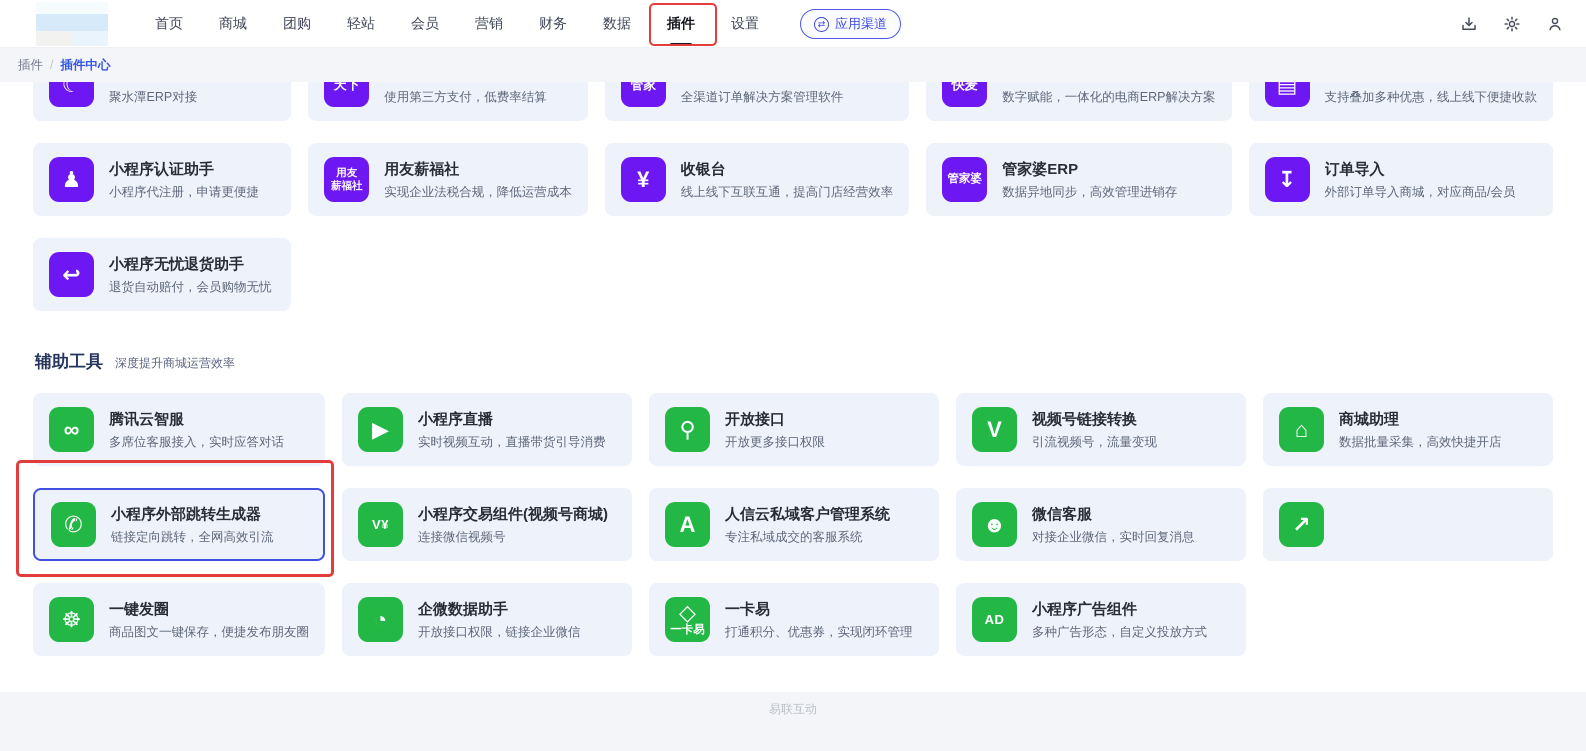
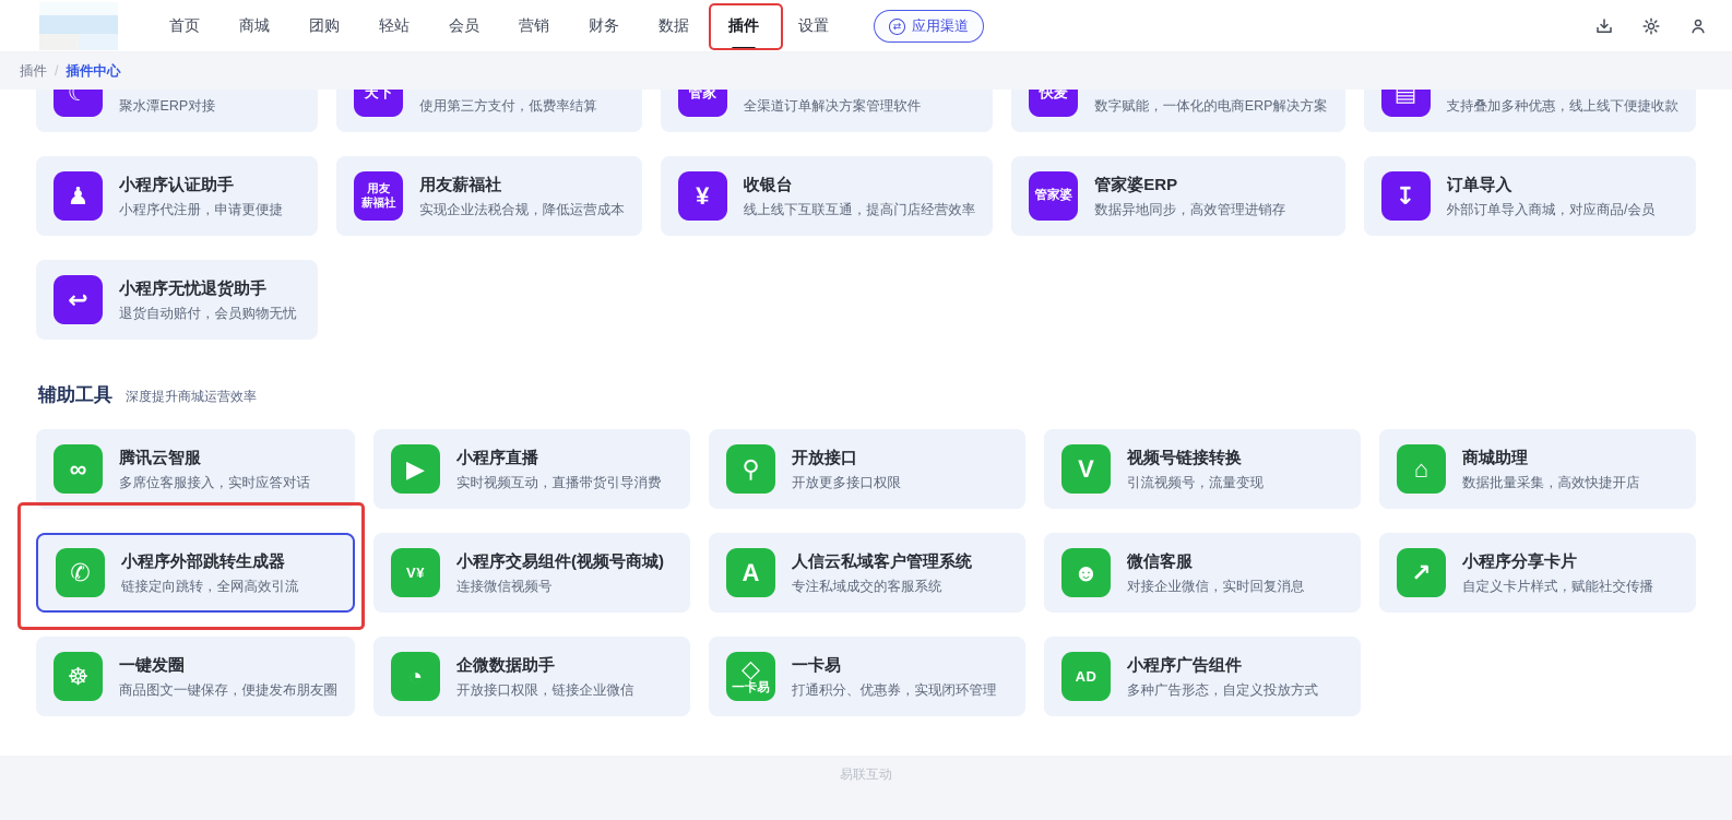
  首页
  商城
  团购
  轻站
  会员
  营销
  财务
  数据
  插件
  设置
  ⇄
  应用渠道
  插件
  /
  插件中心
  ☾
  聚水潭ERP对接
  天下
  使用第三方支付，低费率结算
  管家
  全渠道订单解决方案管理软件
  快麦
  数字赋能，一体化的电商ERP解决方案
  ▤
  支持叠加多种优惠，线上线下便捷收款
  ♟
  小程序认证助手
  小程序代注册，申请更便捷
  用友
  薪福社
  用友薪福社
  实现企业法税合规，降低运营成本
  ¥
  收银台
  线上线下互联互通，提高门店经营效率
  管家婆
  管家婆ERP
  数据异地同步，高效管理进销存
  ↧
  订单导入
  外部订单导入商城，对应商品/会员
  ↩
  小程序无忧退货助手
  退货自动赔付，会员购物无忧
  辅助工具
  深度提升商城运营效率
  ∞
  腾讯云智服
  多席位客服接入，实时应答对话
  ▶
  小程序直播
  实时视频互动，直播带货引导消费
  ⚲
  开放接口
  开放更多接口权限
  V
  视频号链接转换
  引流视频号，流量变现
  ⌂
  商城助理
  数据批量采集，高效快捷开店
  ✆
  小程序外部跳转生成器
  链接定向跳转，全网高效引流
  V¥
  小程序交易组件(视频号商城)
  连接微信视频号
  A
  人信云私域客户管理系统
  专注私域成交的客服系统
  ☻
  微信客服
  对接企业微信，实时回复消息
  ↗
+ 小程序分享卡片
+ 自定义卡片样式，赋能社交传播
  ☸
  一键发圈
  商品图文一键保存，便捷发布朋友圈
  ◔
  企微数据助手
  开放接口权限，链接企业微信
  ◇
  一卡易
  一卡易
  打通积分、优惠券，实现闭环管理
  AD
  小程序广告组件
  多种广告形态，自定义投放方式
  易联互动
